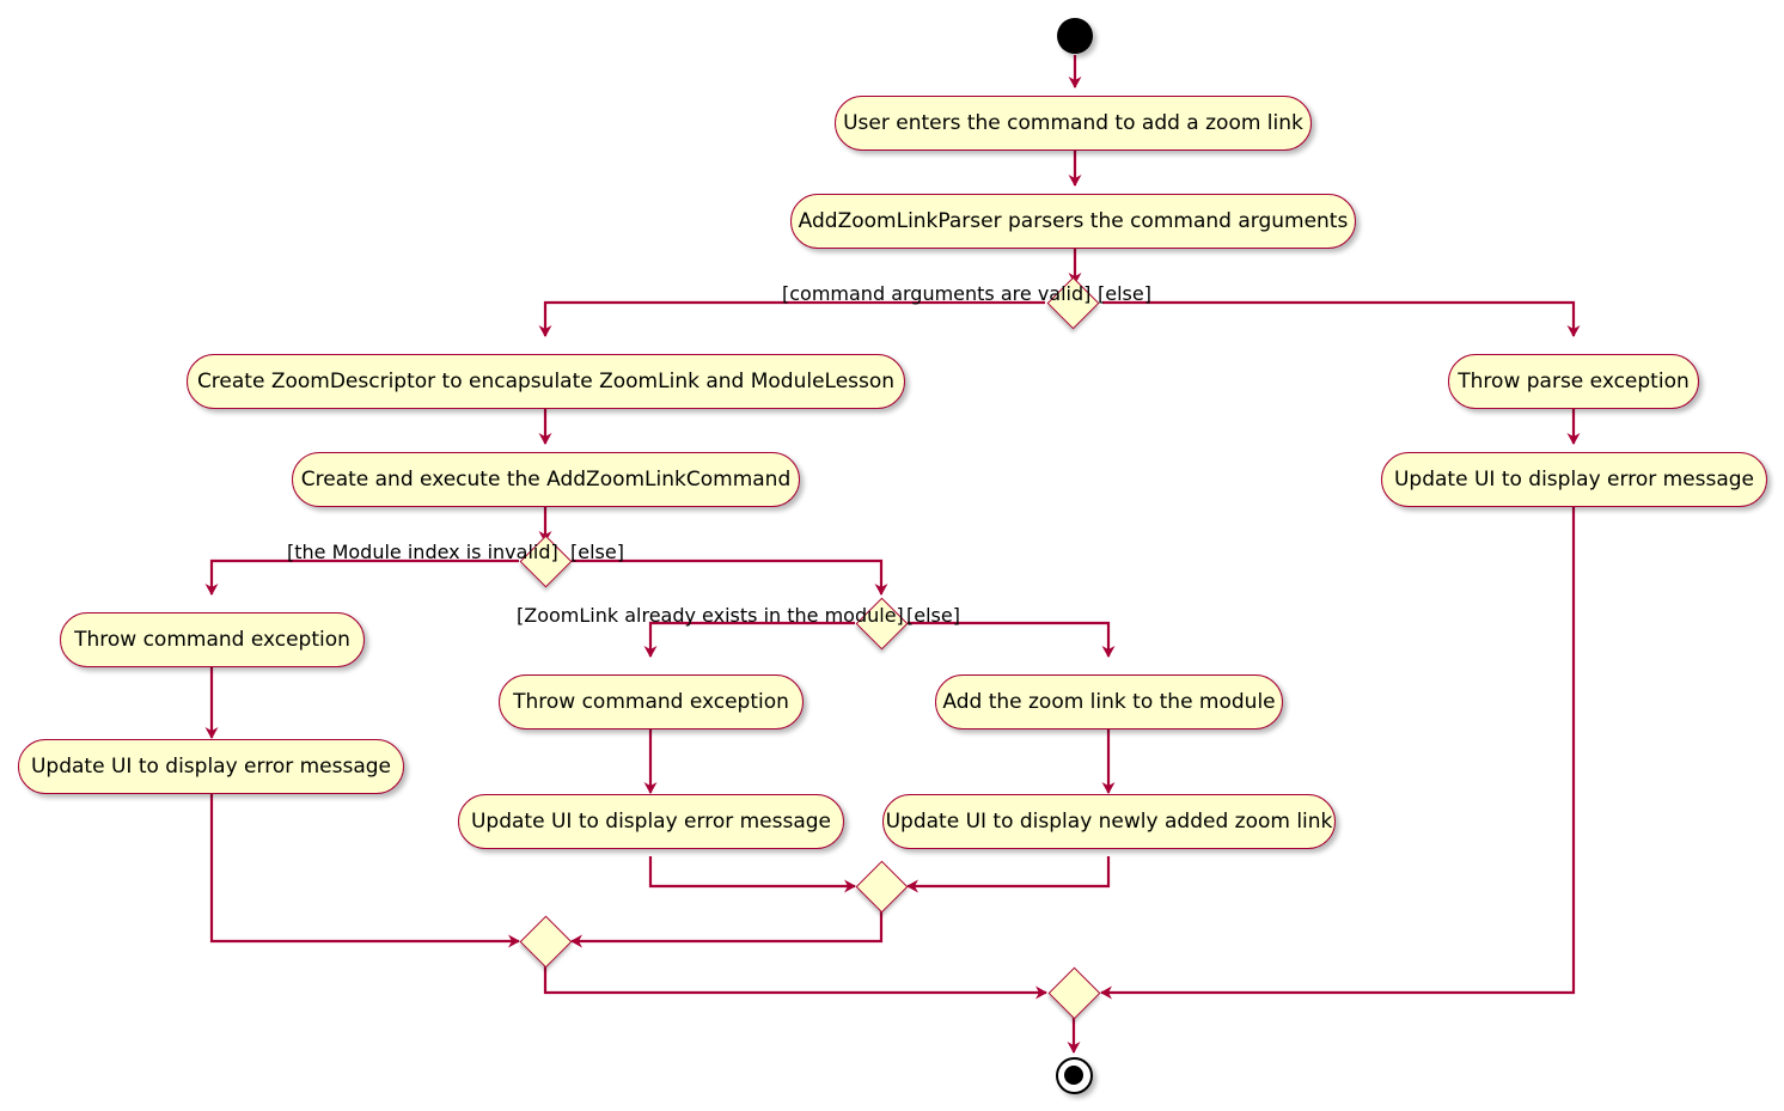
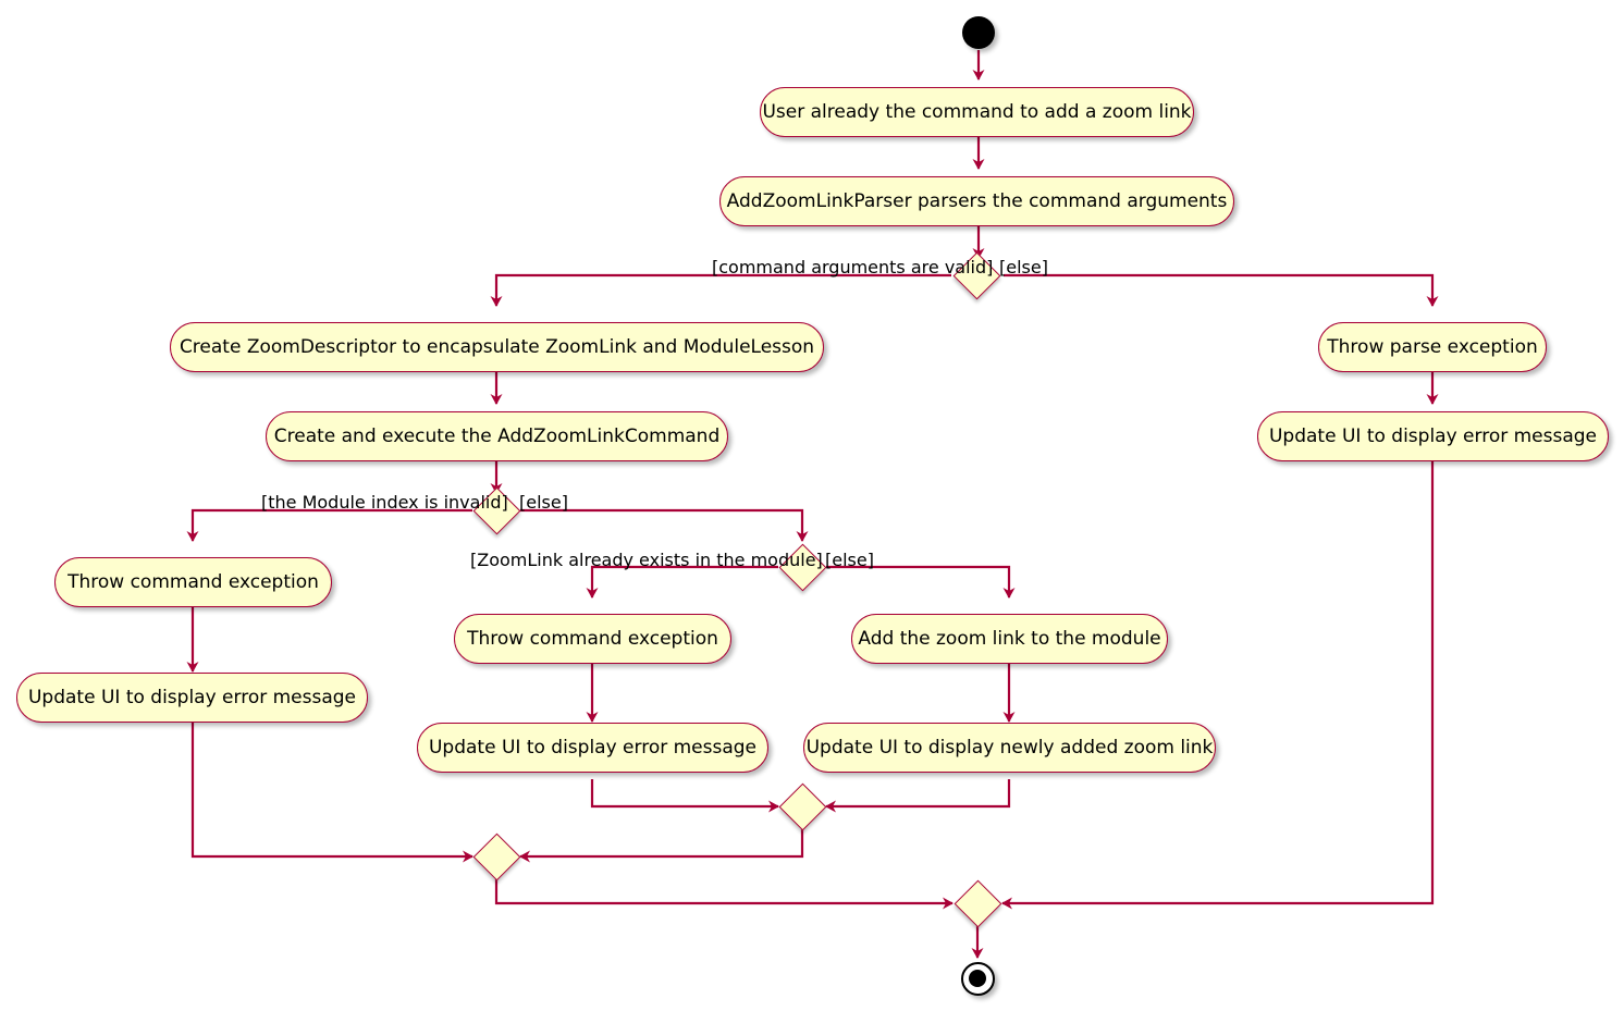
- User enters the command to add a zoom link
+ User already the command to add a zoom link
  AddZoomLinkParser parsers the command arguments
  Create ZoomDescriptor to encapsulate ZoomLink and ModuleLesson
  Create and execute the AddZoomLinkCommand
  Throw parse exception
  Update UI to display error message
  Throw command exception
  Update UI to display error message
  Throw command exception
  Update UI to display error message
  Add the zoom link to the module
  Update UI to display newly added zoom link
  [command arguments are valid]
  [else]
  [the Module index is invalid]
  [else]
  [ZoomLink already exists in the module]
  [else]
